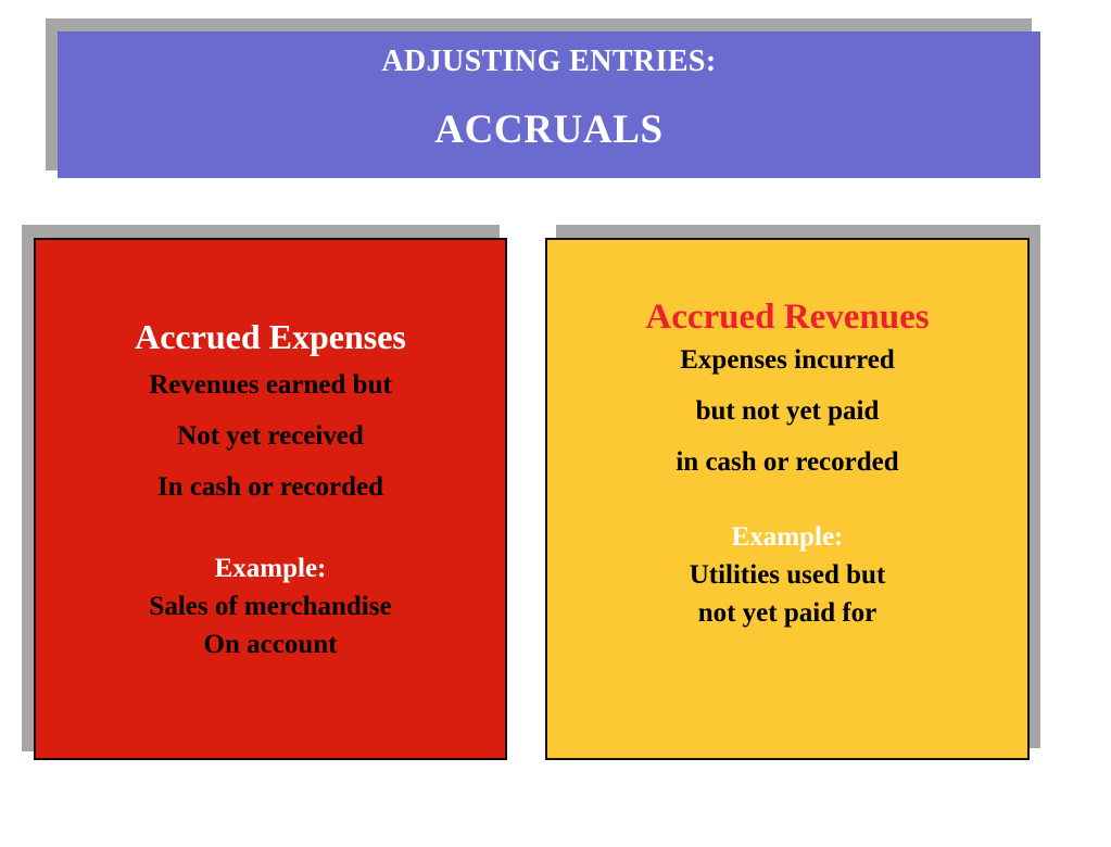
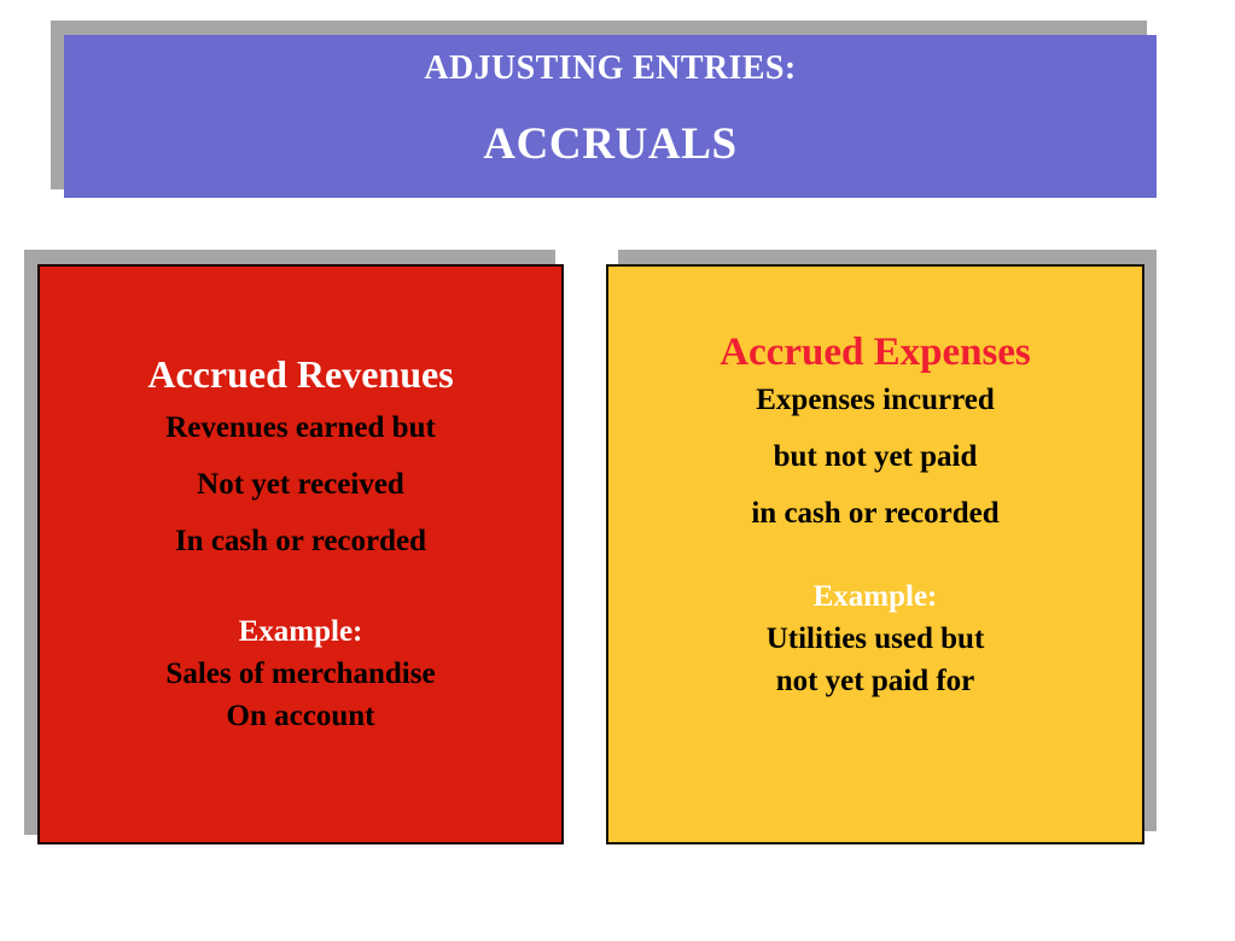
  ADJUSTING ENTRIES:
  ACCRUALS
- Accrued Expenses
+ Accrued Revenues
  Revenues earned but
  Not yet received
  In cash or recorded
  Example:
  Sales of merchandise
  On account
- Accrued Revenues
+ Accrued Expenses
  Expenses incurred
  but not yet paid
  in cash or recorded
  Example:
  Utilities used but
  not yet paid for
